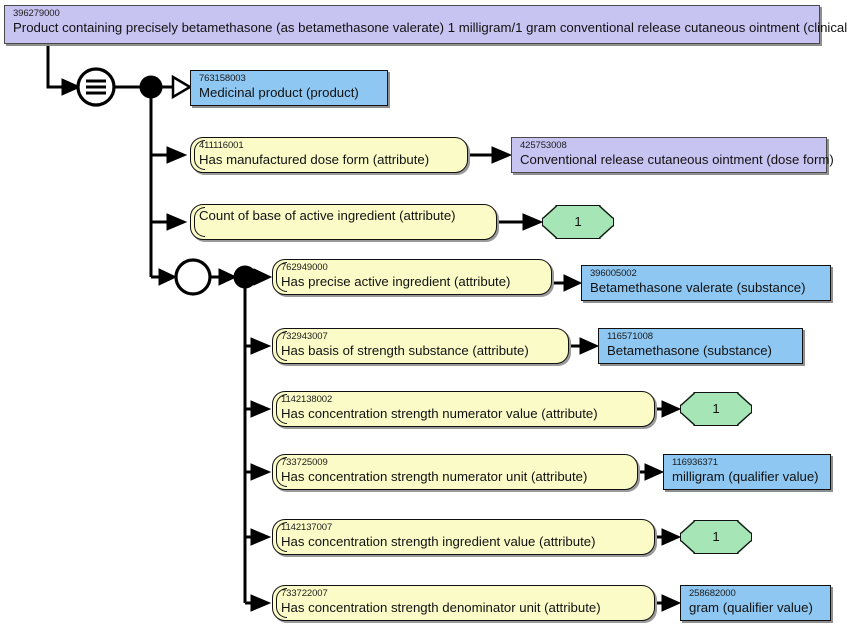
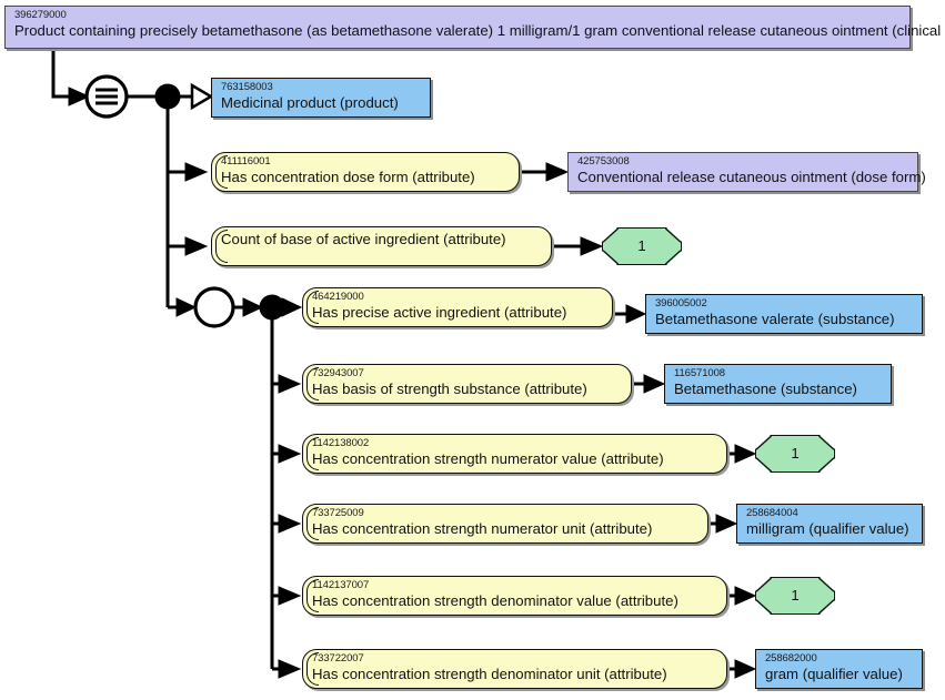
  396279000
  Product containing precisely betamethasone (as betamethasone valerate) 1 milligram/1 gram conventional release cutaneous ointment (clinical
  763158003
  Medicinal product (product)
  411116001
- Has manufactured dose form (attribute)
+ Has concentration dose form (attribute)
  425753008
  Conventional release cutaneous ointment (dose form)
  Count of base of active ingredient (attribute)
  1
- 762949000
+ 464219000
  Has precise active ingredient (attribute)
  396005002
  Betamethasone valerate (substance)
  732943007
  Has basis of strength substance (attribute)
  116571008
  Betamethasone (substance)
  1142138002
  Has concentration strength numerator value (attribute)
  1
  733725009
  Has concentration strength numerator unit (attribute)
- 116936371
+ 258684004
  milligram (qualifier value)
  1142137007
- Has concentration strength ingredient value (attribute)
+ Has concentration strength denominator value (attribute)
  1
  733722007
  Has concentration strength denominator unit (attribute)
  258682000
  gram (qualifier value)
